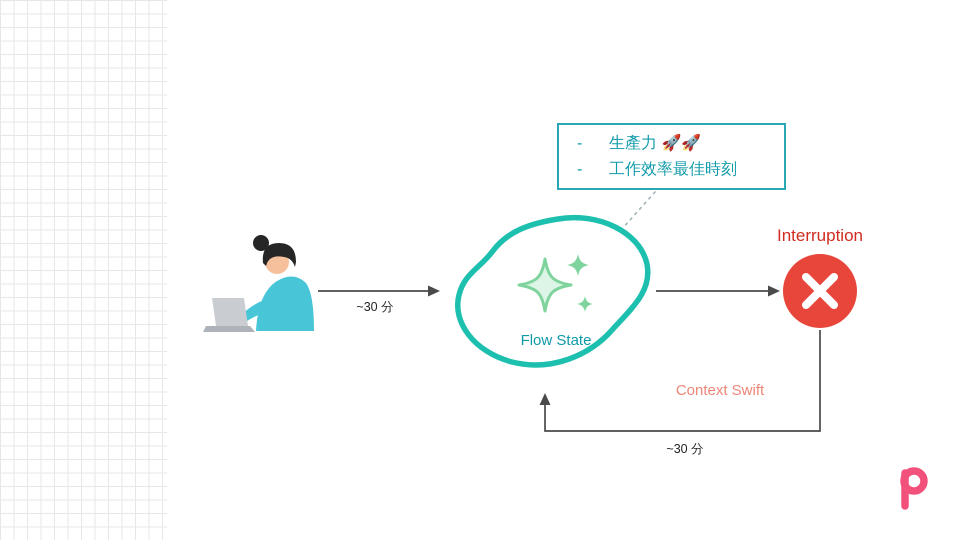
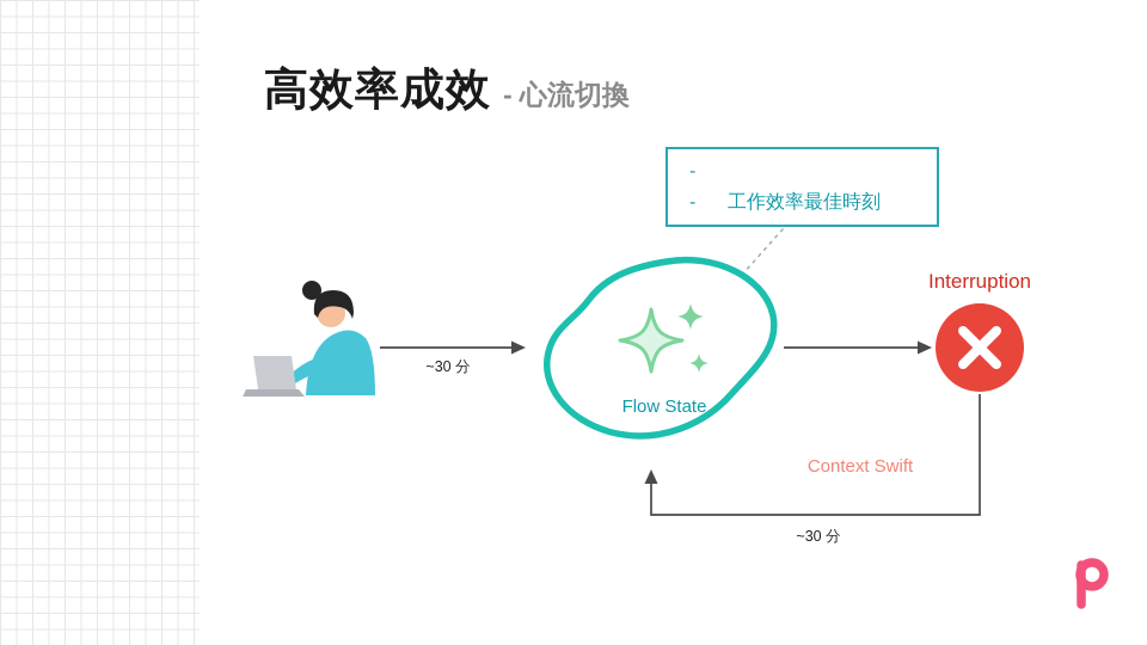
+ 高效率成效
+ - 心流切換
  -
- 生產力 🚀🚀
  -
  工作效率最佳時刻
  ~30 分
  Flow State
  Interruption
  Context Swift
  ~30 分
